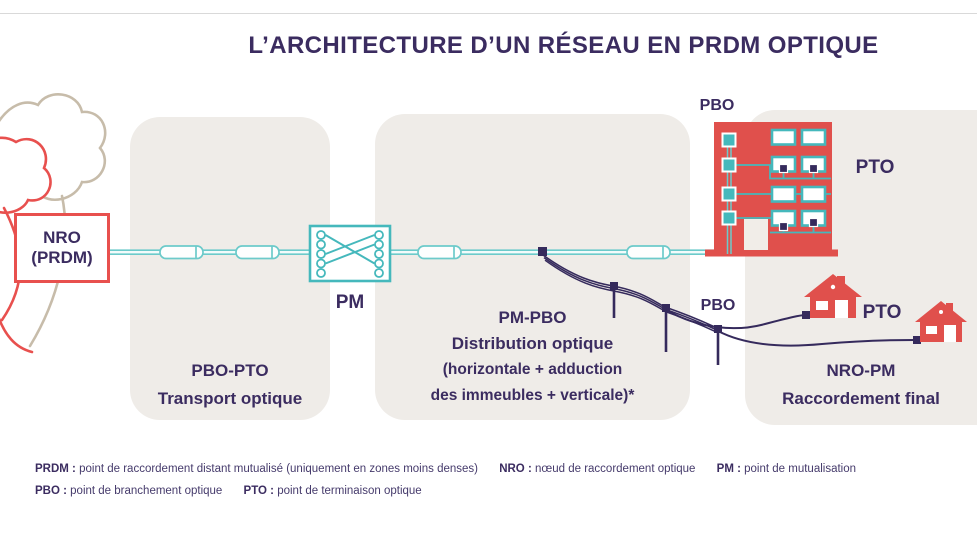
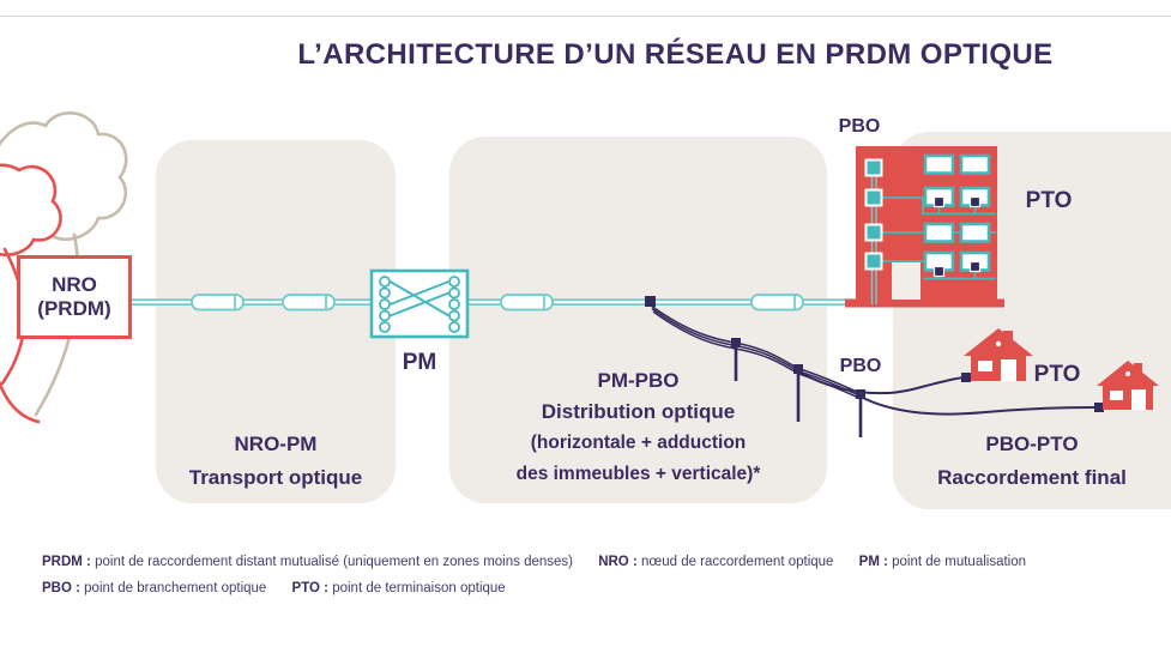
  L’ARCHITECTURE D’UN RÉSEAU EN PRDM OPTIQUE
  NRO
  (PRDM)
  PM
  PBO
  PTO
  PBO
  PTO
- PBO-PTO
+ NRO-PM
  Transport optique
  PM-PBO
  Distribution optique
  (horizontale + adduction
  des immeubles + verticale)*
- NRO-PM
+ PBO-PTO
  Raccordement final
  PRDM : point de raccordement distant mutualisé (uniquement en zones moins denses) NRO : nœud de raccordement optique PM : point de mutualisation
  PBO : point de branchement optique PTO : point de terminaison optique
